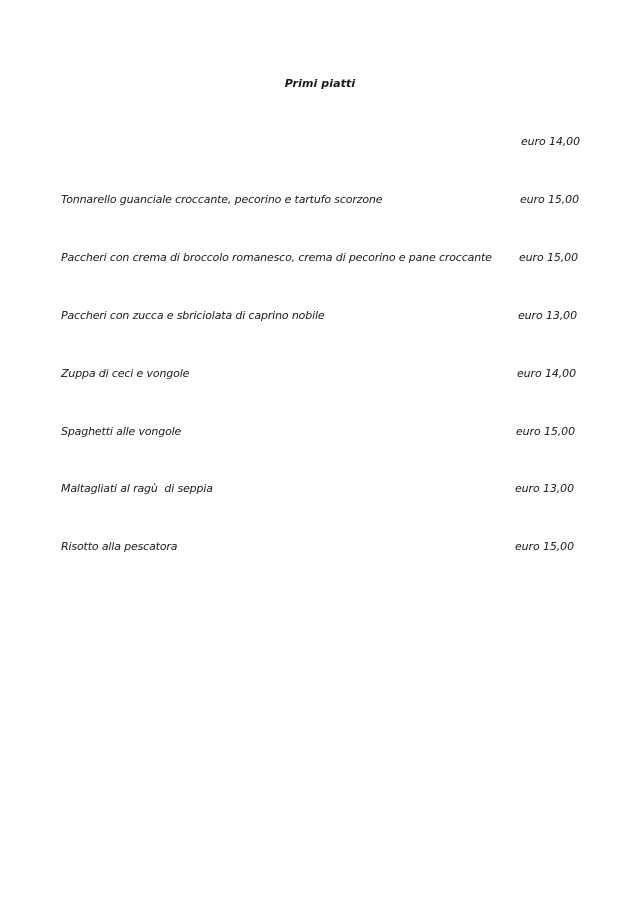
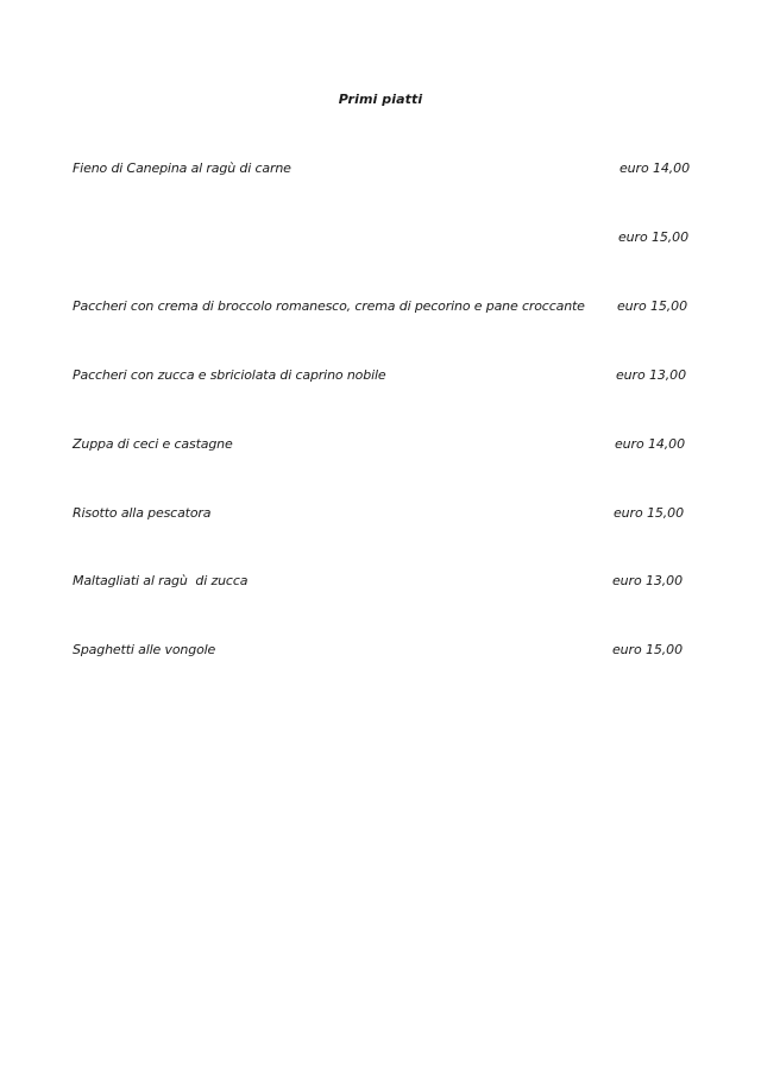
  Primi piatti
+ Fieno di Canepina al ragù di carne
  euro 14,00
- Tonnarello guanciale croccante, pecorino e tartufo scorzone
  euro 15,00
  Paccheri con crema di broccolo romanesco, crema di pecorino e pane croccante
  euro 15,00
  Paccheri con zucca e sbriciolata di caprino nobile
  euro 13,00
- Zuppa di ceci e vongole
+ Zuppa di ceci e castagne
  euro 14,00
- Spaghetti alle vongole
+ Risotto alla pescatora
  euro 15,00
- Maltagliati al ragù di seppia
+ Maltagliati al ragù di zucca
  euro 13,00
- Risotto alla pescatora
+ Spaghetti alle vongole
  euro 15,00
